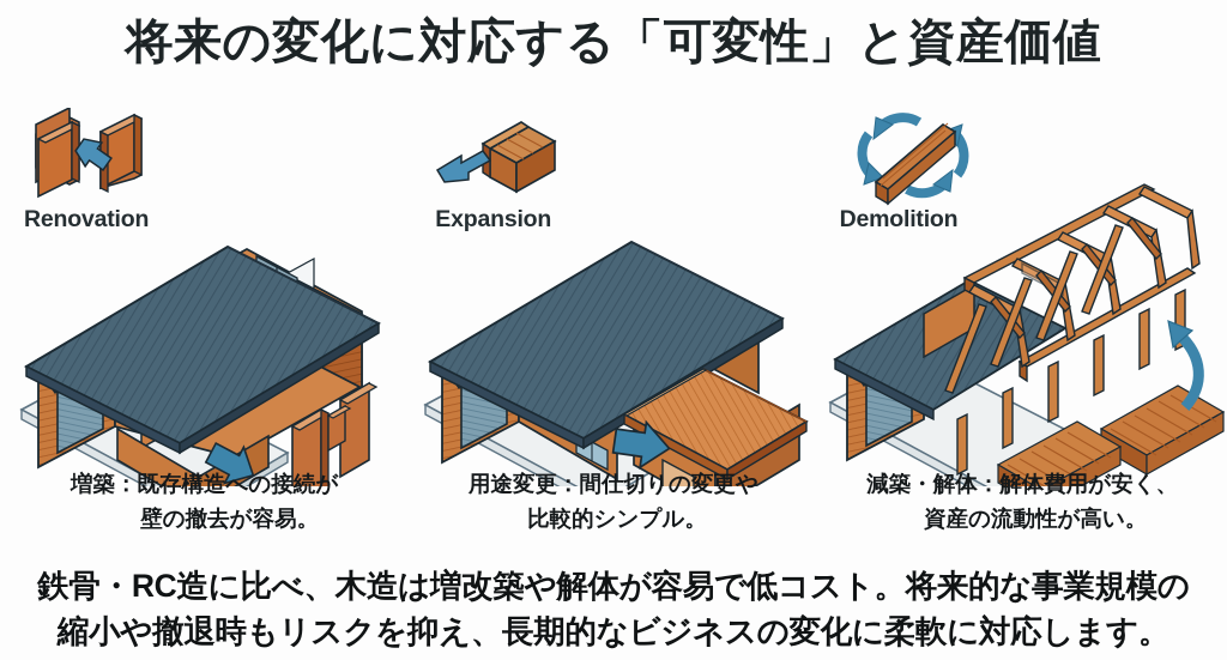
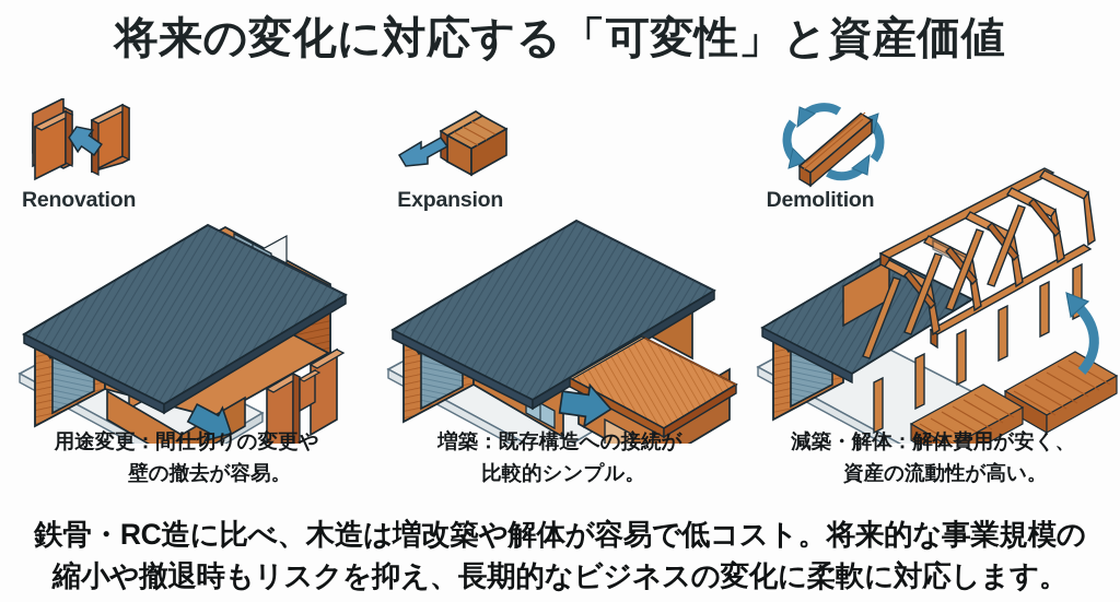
  将来の変化に対応する「可変性」と資産価値
  Renovation
  Expansion
  Demolition
- 増築：既存構造への接続が
+ 用途変更：間仕切りの変更や
  壁の撤去が容易。
- 用途変更：間仕切りの変更や
+ 増築：既存構造への接続が
  比較的シンプル。
  減築・解体：解体費用が安く、
  資産の流動性が高い。
  鉄骨・RC造に比べ、木造は増改築や解体が容易で低コスト。将来的な事業規模の
  縮小や撤退時もリスクを抑え、長期的なビジネスの変化に柔軟に対応します。
